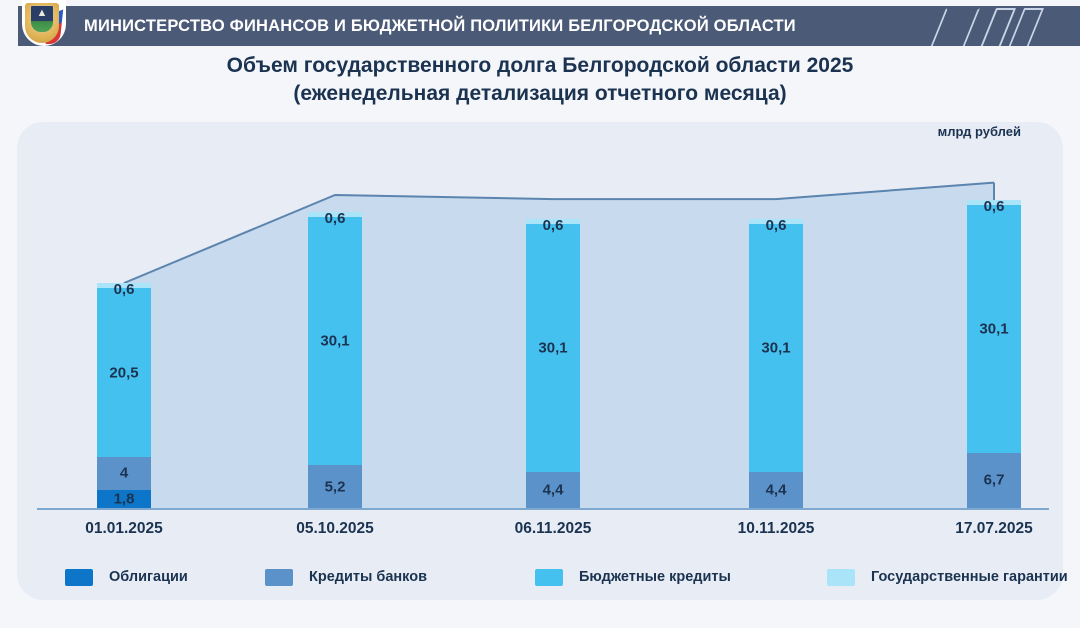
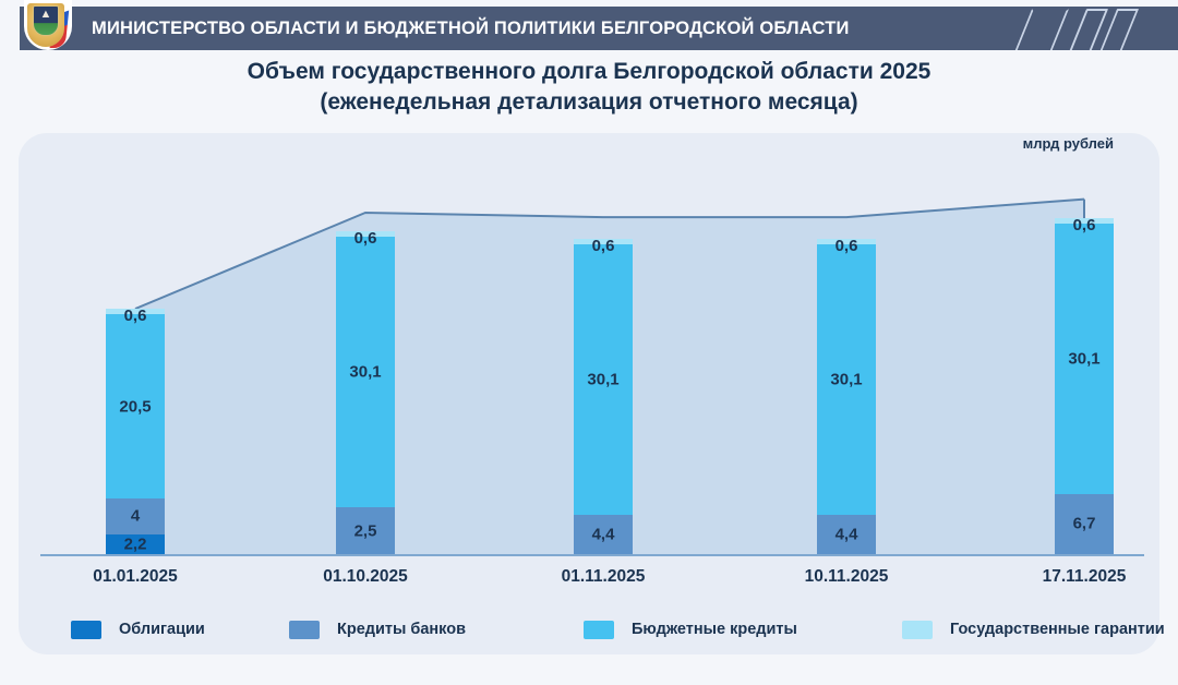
- МИНИСТЕРСТВО ФИНАНСОВ И БЮДЖЕТНОЙ ПОЛИТИКИ БЕЛГОРОДСКОЙ ОБЛАСТИ
+ МИНИСТЕРСТВО ОБЛАСТИ И БЮДЖЕТНОЙ ПОЛИТИКИ БЕЛГОРОДСКОЙ ОБЛАСТИ
  ▲
  Объем государственного долга Белгородской области 2025
  (еженедельная детализация отчетного месяца)
  млрд рублей
- 1,8
+ 2,2
  4
  20,5
  0,6
  01.01.2025
- 5,2
+ 2,5
  30,1
  0,6
- 05.10.2025
+ 01.10.2025
  4,4
  30,1
  0,6
- 06.11.2025
+ 01.11.2025
  4,4
  30,1
  0,6
  10.11.2025
  6,7
  30,1
  0,6
- 17.07.2025
+ 17.11.2025
  Облигации
  Кредиты банков
  Бюджетные кредиты
  Государственные гарантии
